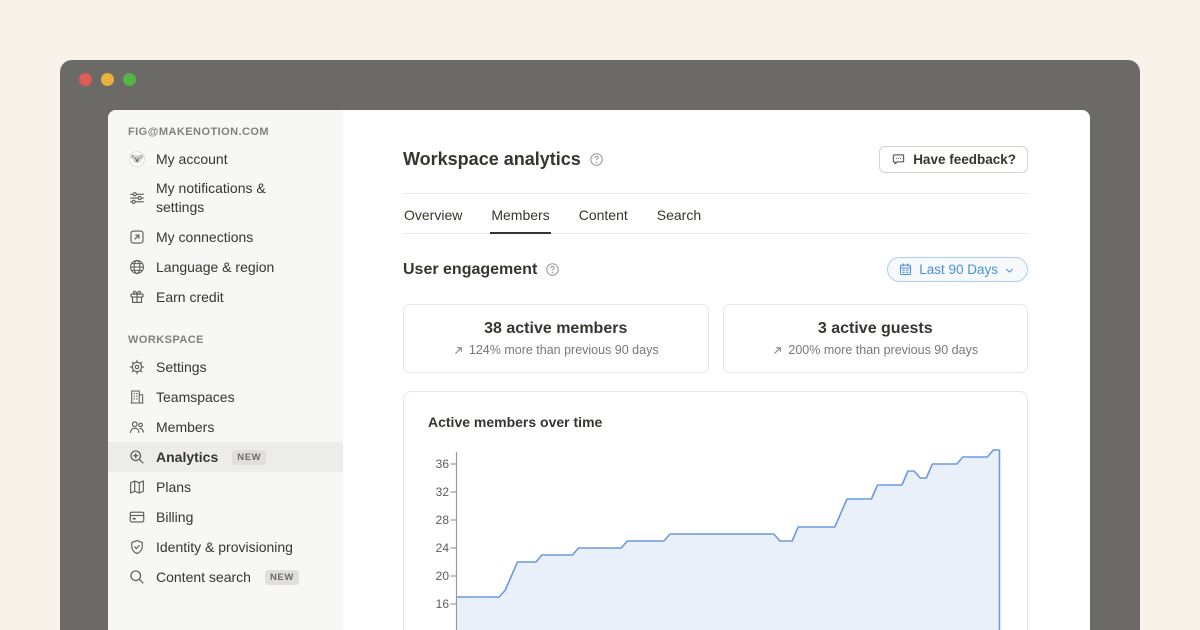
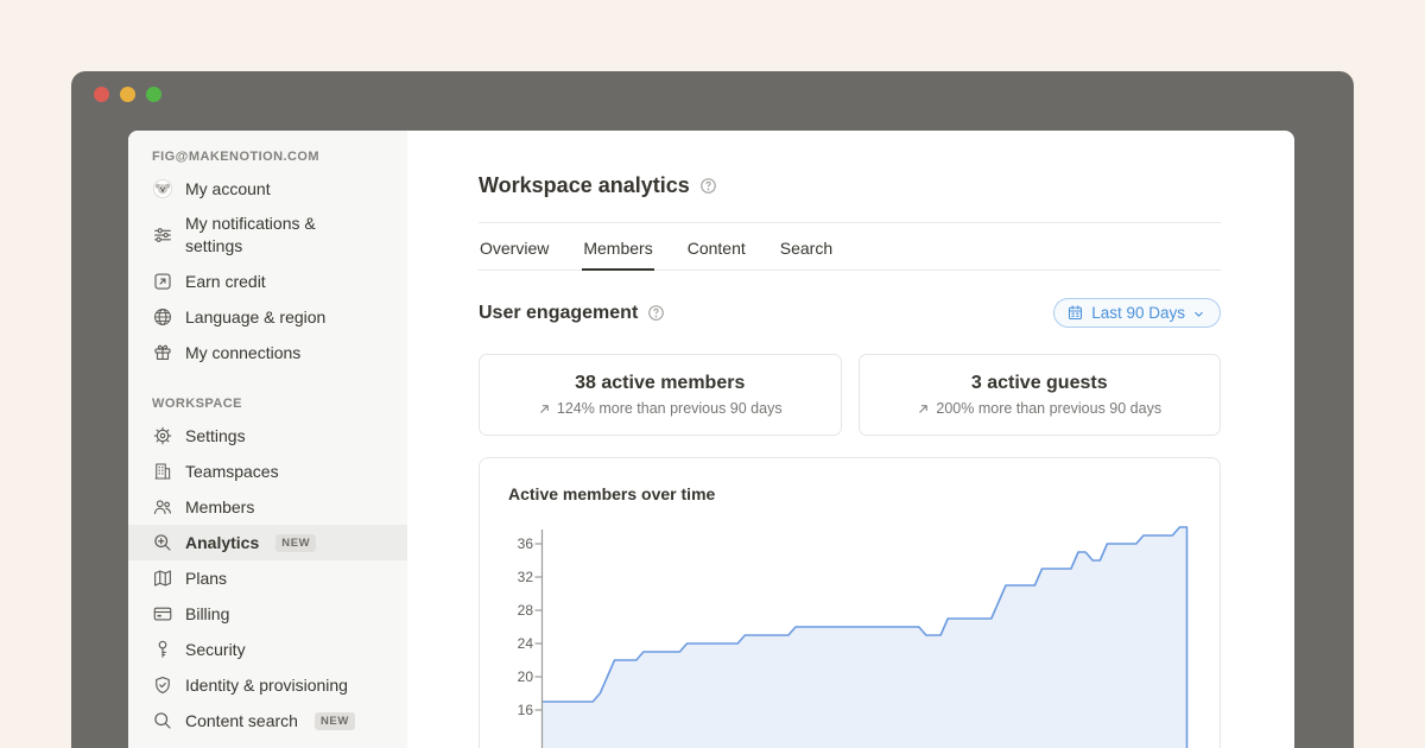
  FIG@MAKENOTION.COM
  My account
  My notifications & settings
- My connections
+ Earn credit
  Language & region
- Earn credit
+ My connections
  WORKSPACE
  Settings
  Teamspaces
  Members
  Analytics
  NEW
  Plans
  Billing
+ Security
  Identity & provisioning
  Content search
  NEW
  Workspace analytics
- Have feedback?
  Overview
  Members
  Content
  Search
  User engagement
  Last 90 Days
  38 active members
  124% more than previous 90 days
  3 active guests
  200% more than previous 90 days
  Active members over time
  16
  20
  24
  28
  32
  36
